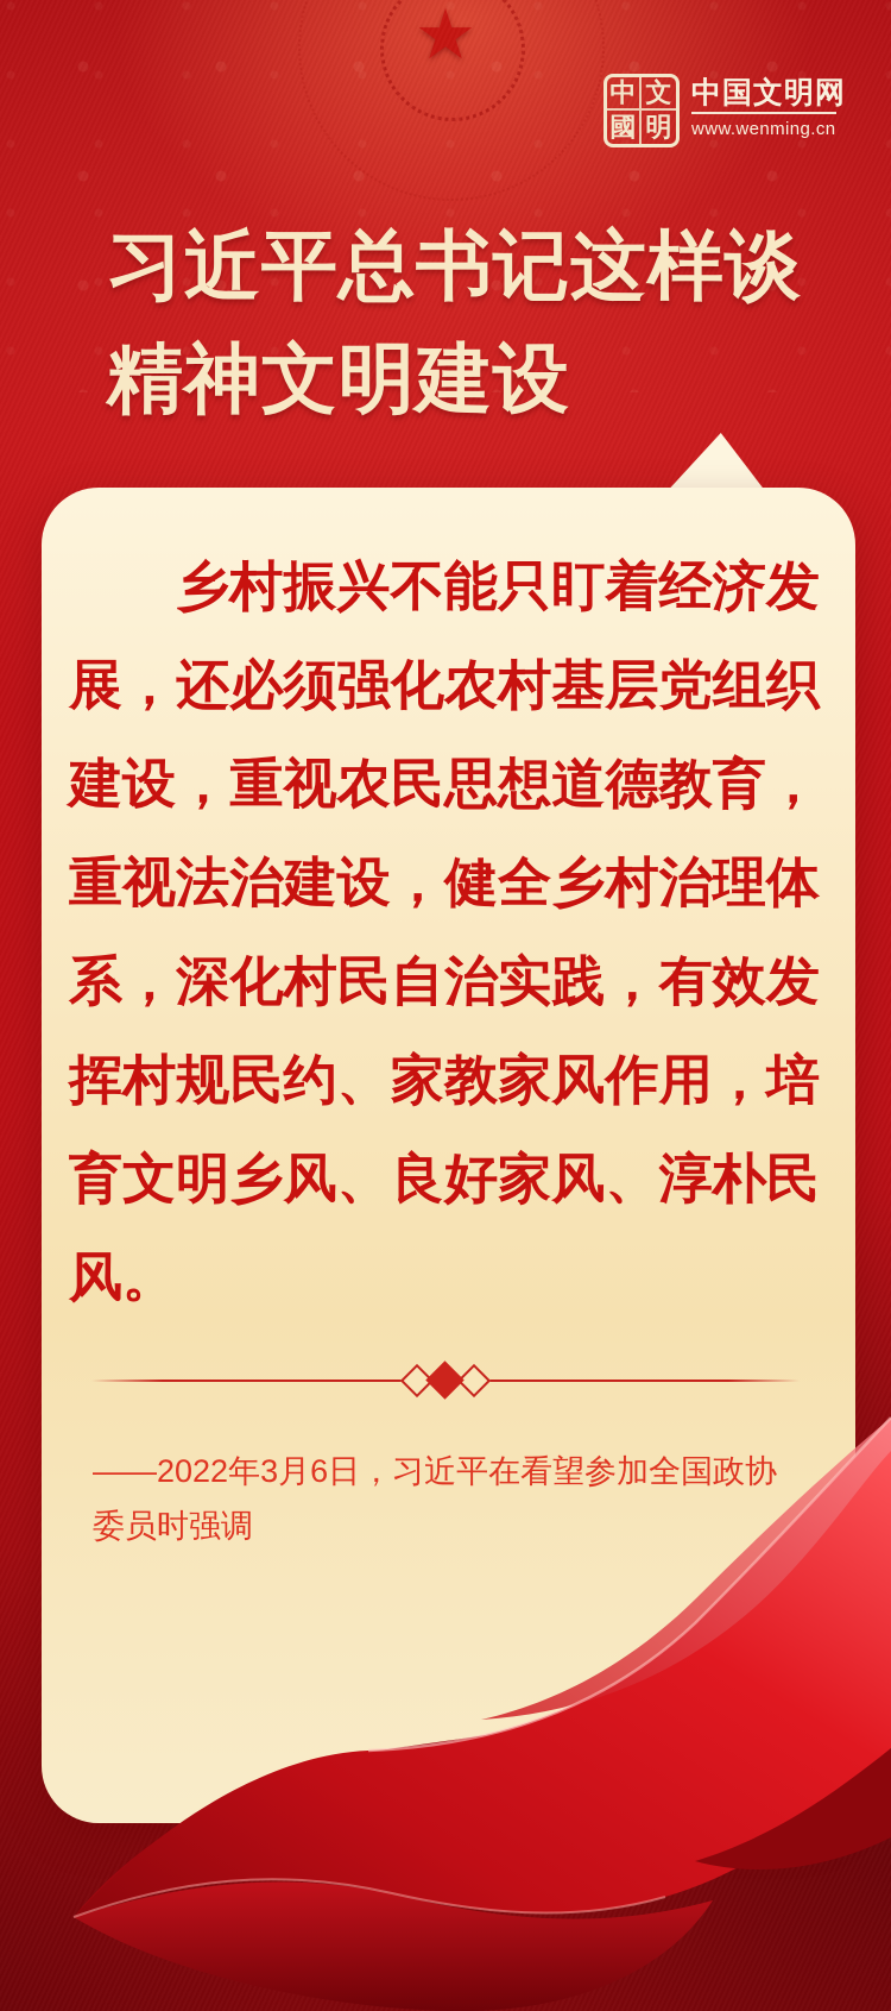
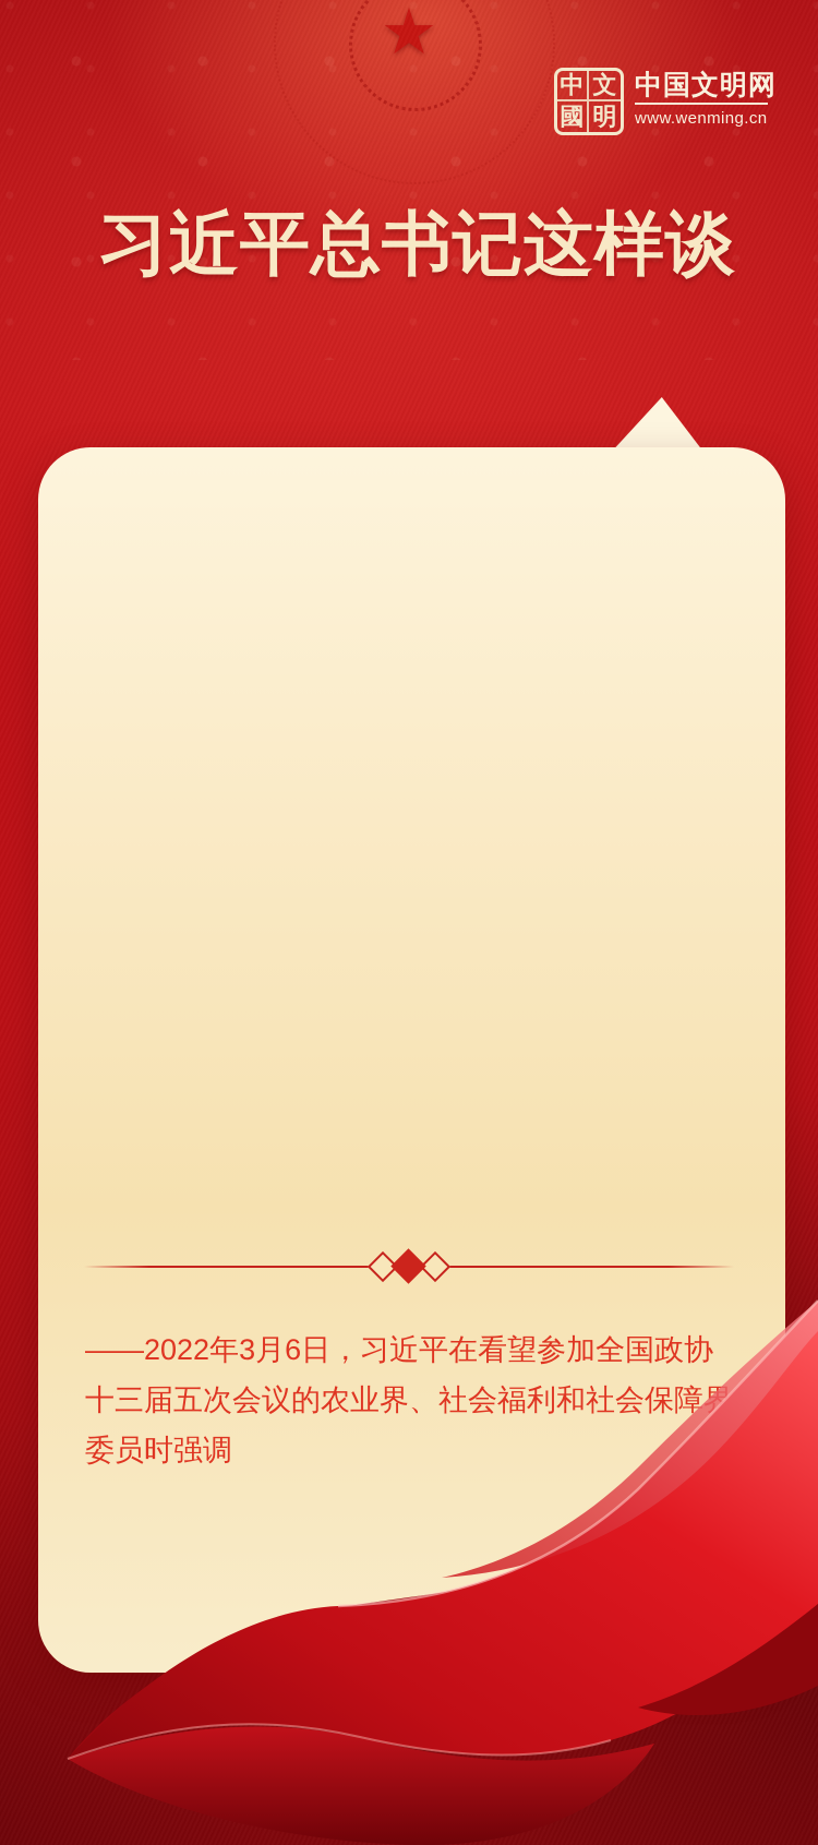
  中
  文
  國
  明
  中国文明网
  www.wenming.cn
  习近平总书记这样谈
- 精神文明建设
- 乡村振兴不能只盯着经济发展，还必须强化农村基层党组织建设，重视农民思想道德教育，重视法治建设，健全乡村治理体系，深化村民自治实践，有效发挥村规民约、家教家风作用，培育文明乡风、良好家风、淳朴民风。
  ——2022年3月6日，习近平在看望参加全国政协
+ 十三届五次会议的农业界、社会福利和社会保障界
  委员时强调
